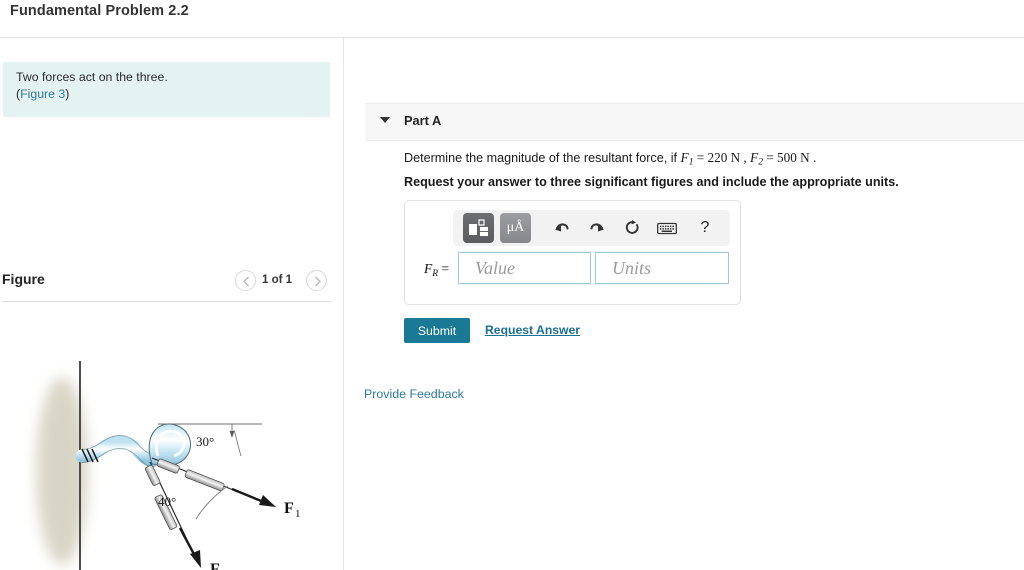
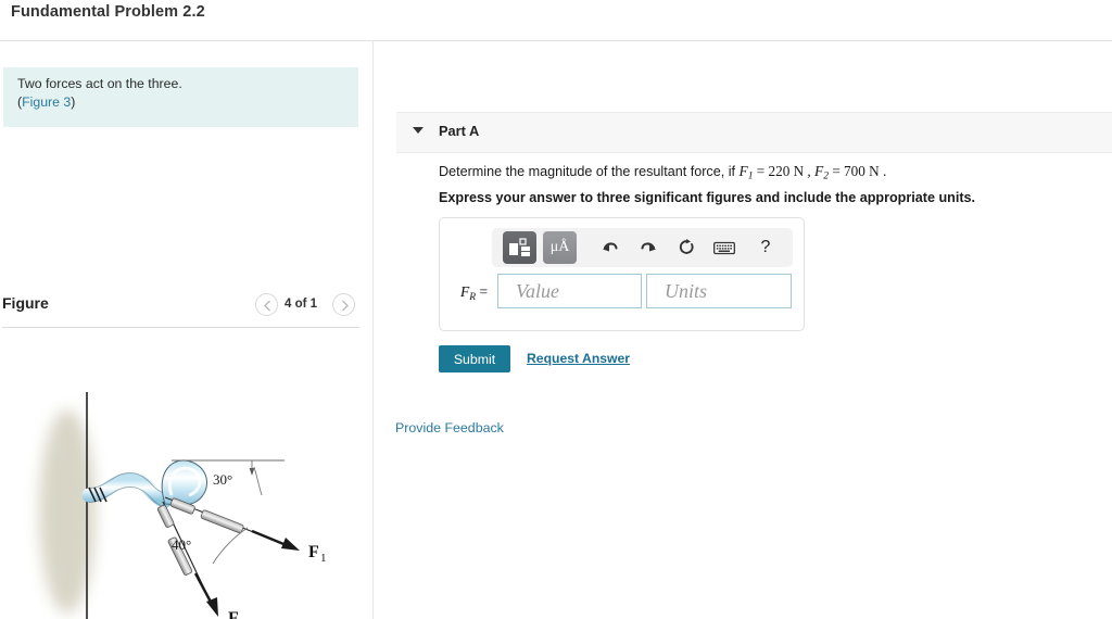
  Fundamental Problem 2.2
  Two forces act on the three.
  (Figure 3)
  Figure
- 1 of 1
+ 4 of 1
  30°
  40°
  F
  1
  Part A
- Determine the magnitude of the resultant force, if F1 = 220 N , F2 = 500 N .
+ Determine the magnitude of the resultant force, if F1 = 220 N , F2 = 700 N .
- Request your answer to three significant figures and include the appropriate units.
+ Express your answer to three significant figures and include the appropriate units.
  μÅ
  ?
  FR =
  Value
  Units
  Submit
  Request Answer
  Provide Feedback
